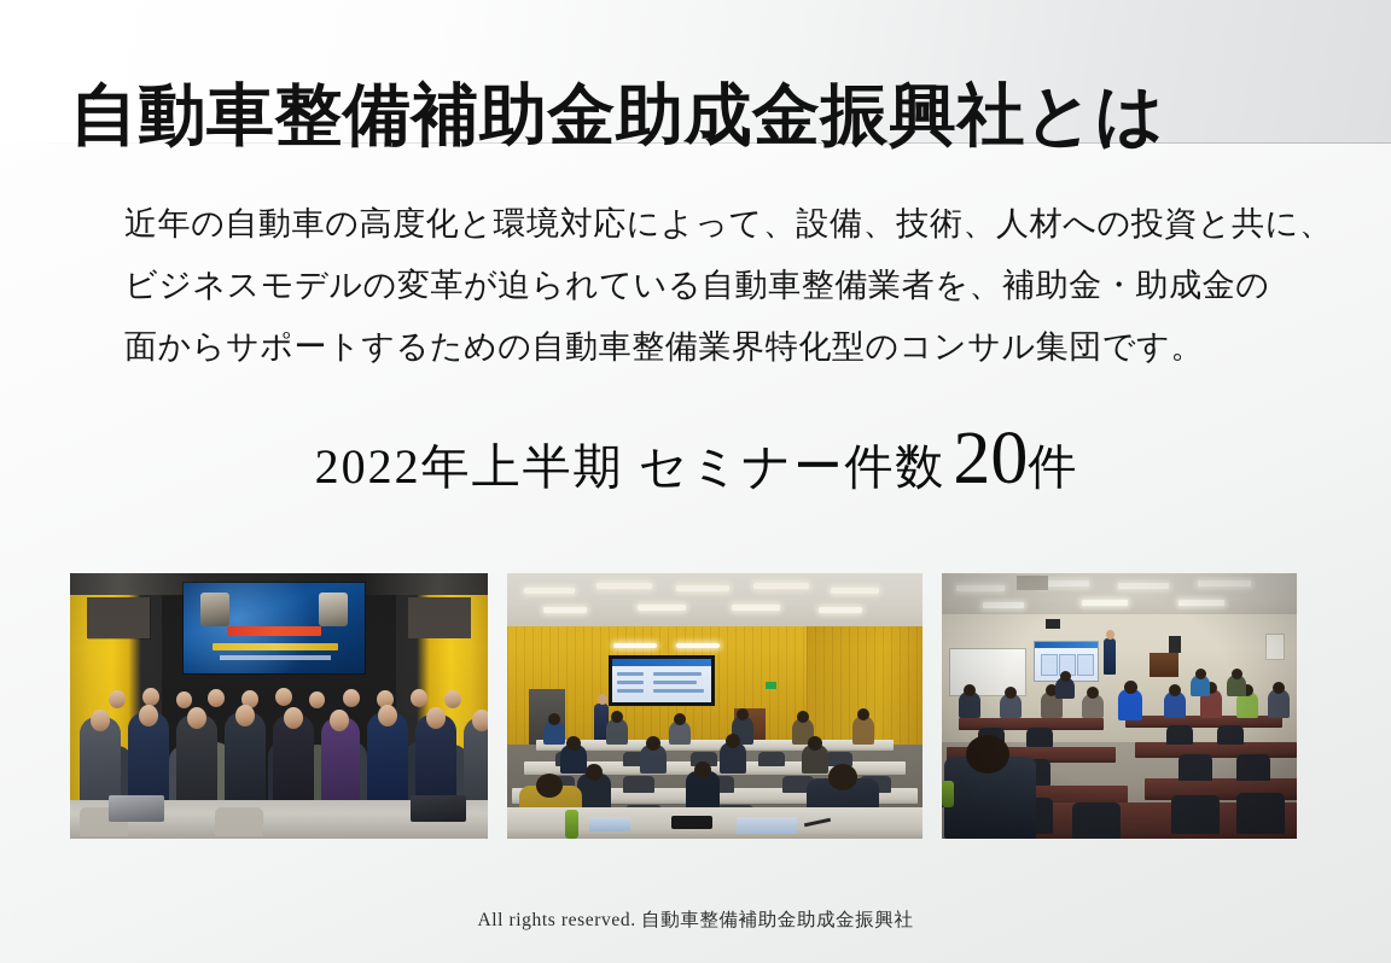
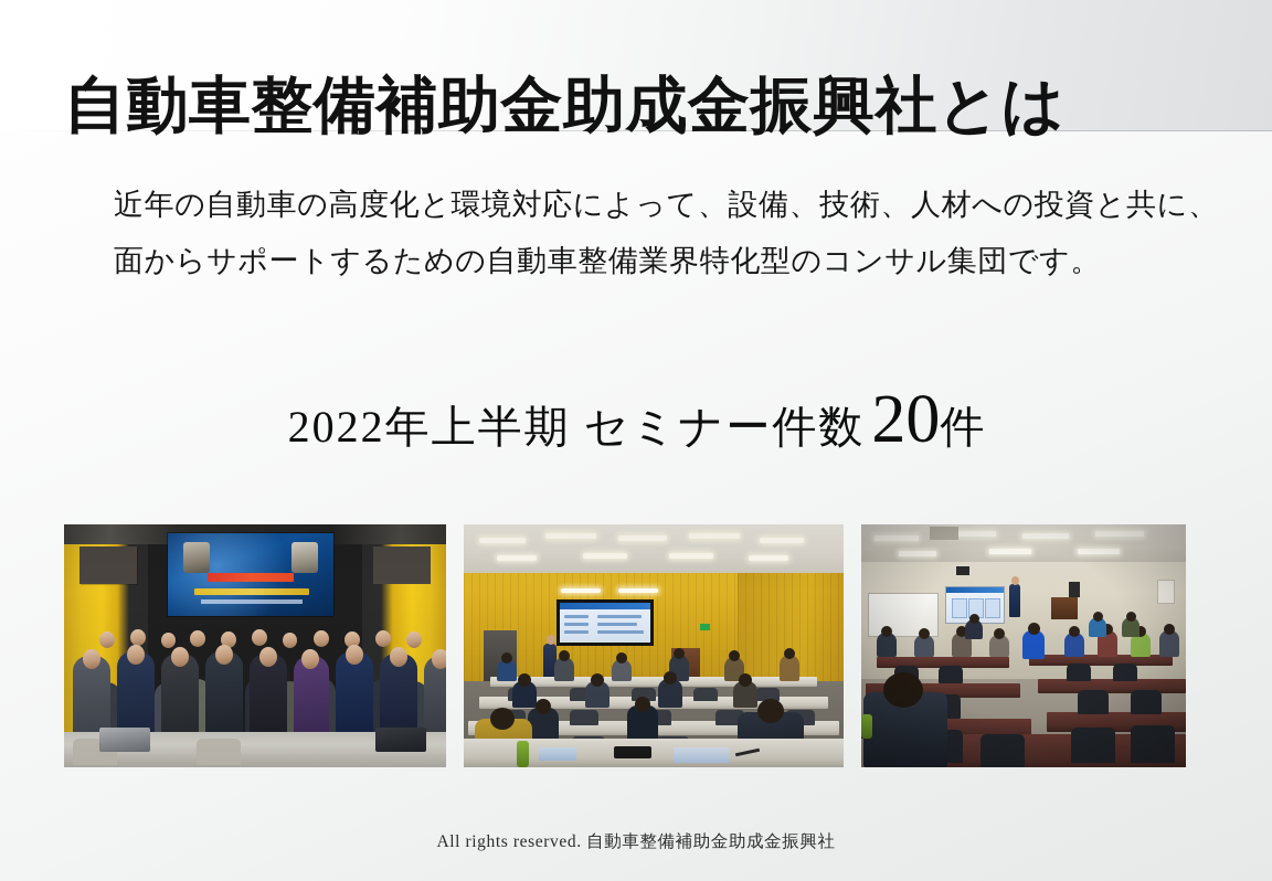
  自動車整備補助金助成金振興社とは
  近年の自動車の高度化と環境対応によって、設備、技術、人材への投資と共に、
- ビジネスモデルの変革が迫られている自動車整備業者を、補助金・助成金の
  面からサポートするための自動車整備業界特化型のコンサル集団です。
  2022年上半期 セミナー件数 20件
  All rights reserved. 自動車整備補助金助成金振興社
